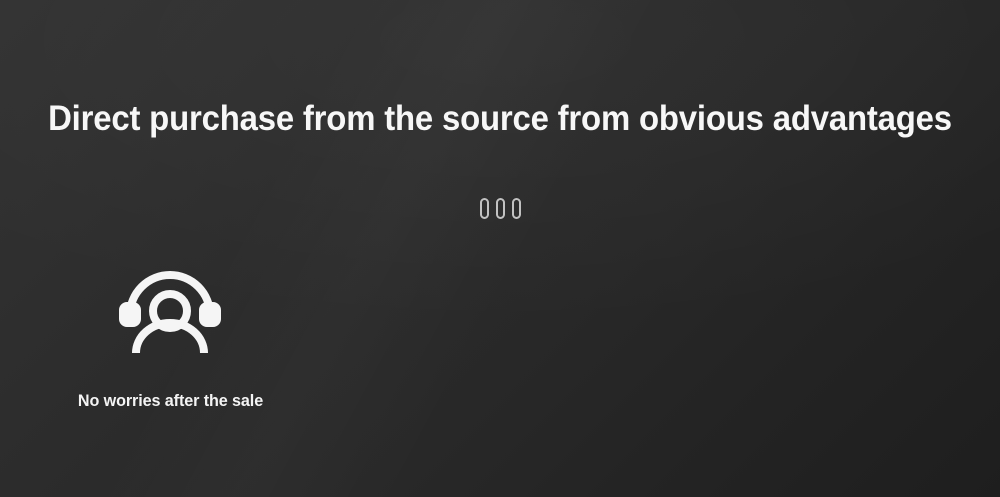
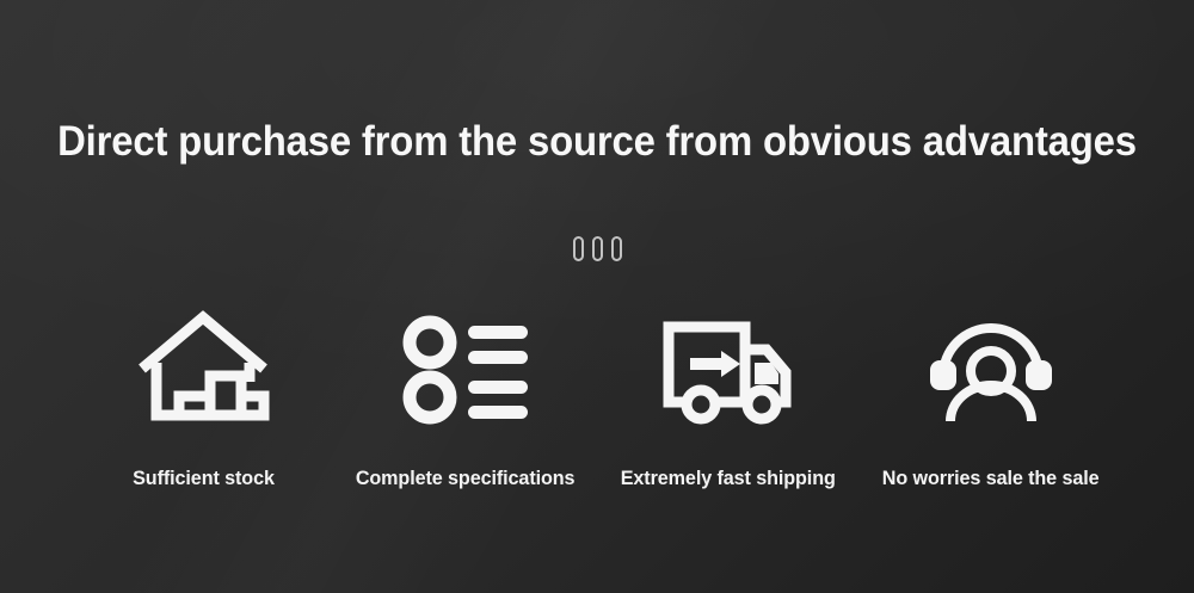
  Direct purchase from the source from obvious advantages
+ Sufficient stock
+ Complete specifications
+ Extremely fast shipping
- No worries after the sale
+ No worries sale the sale
